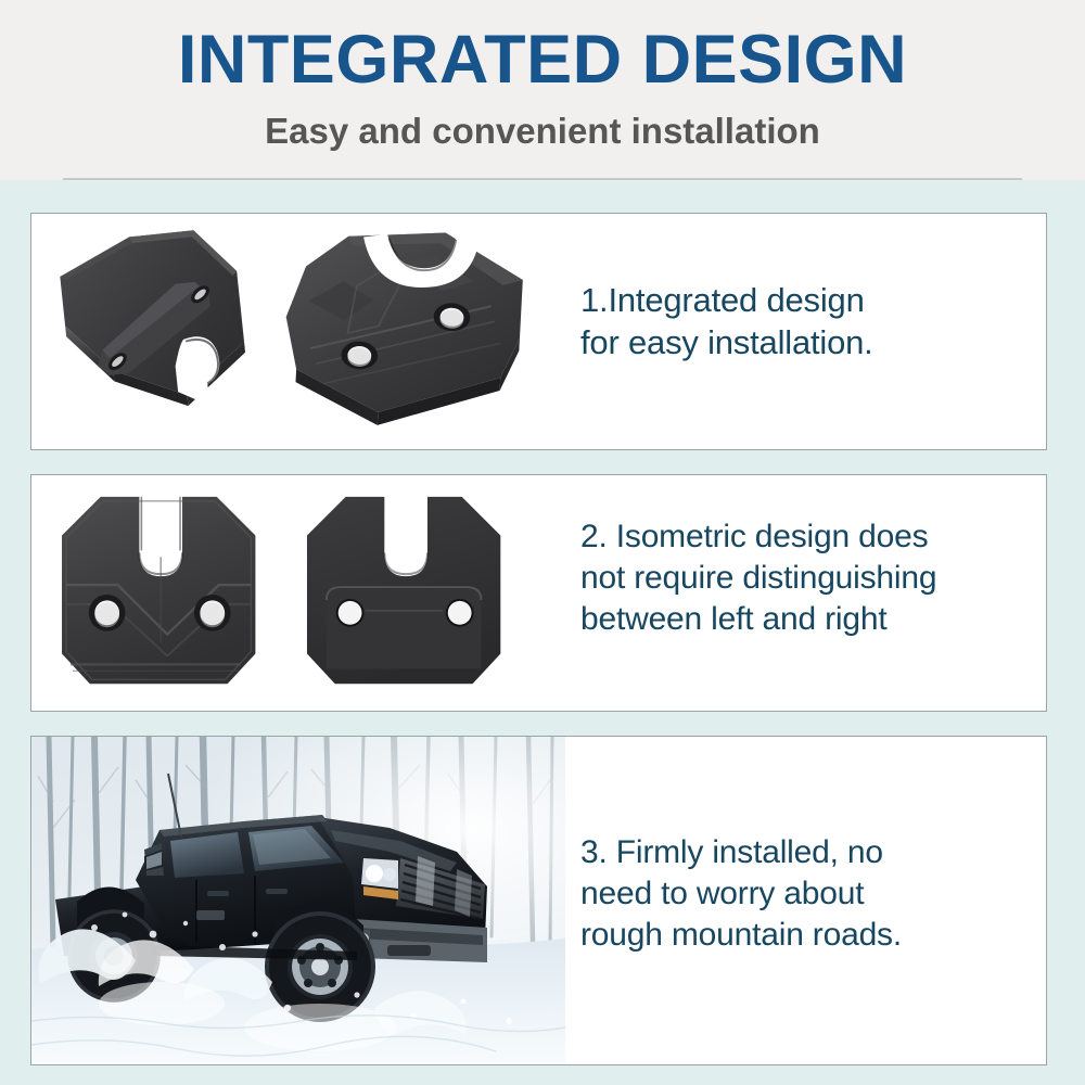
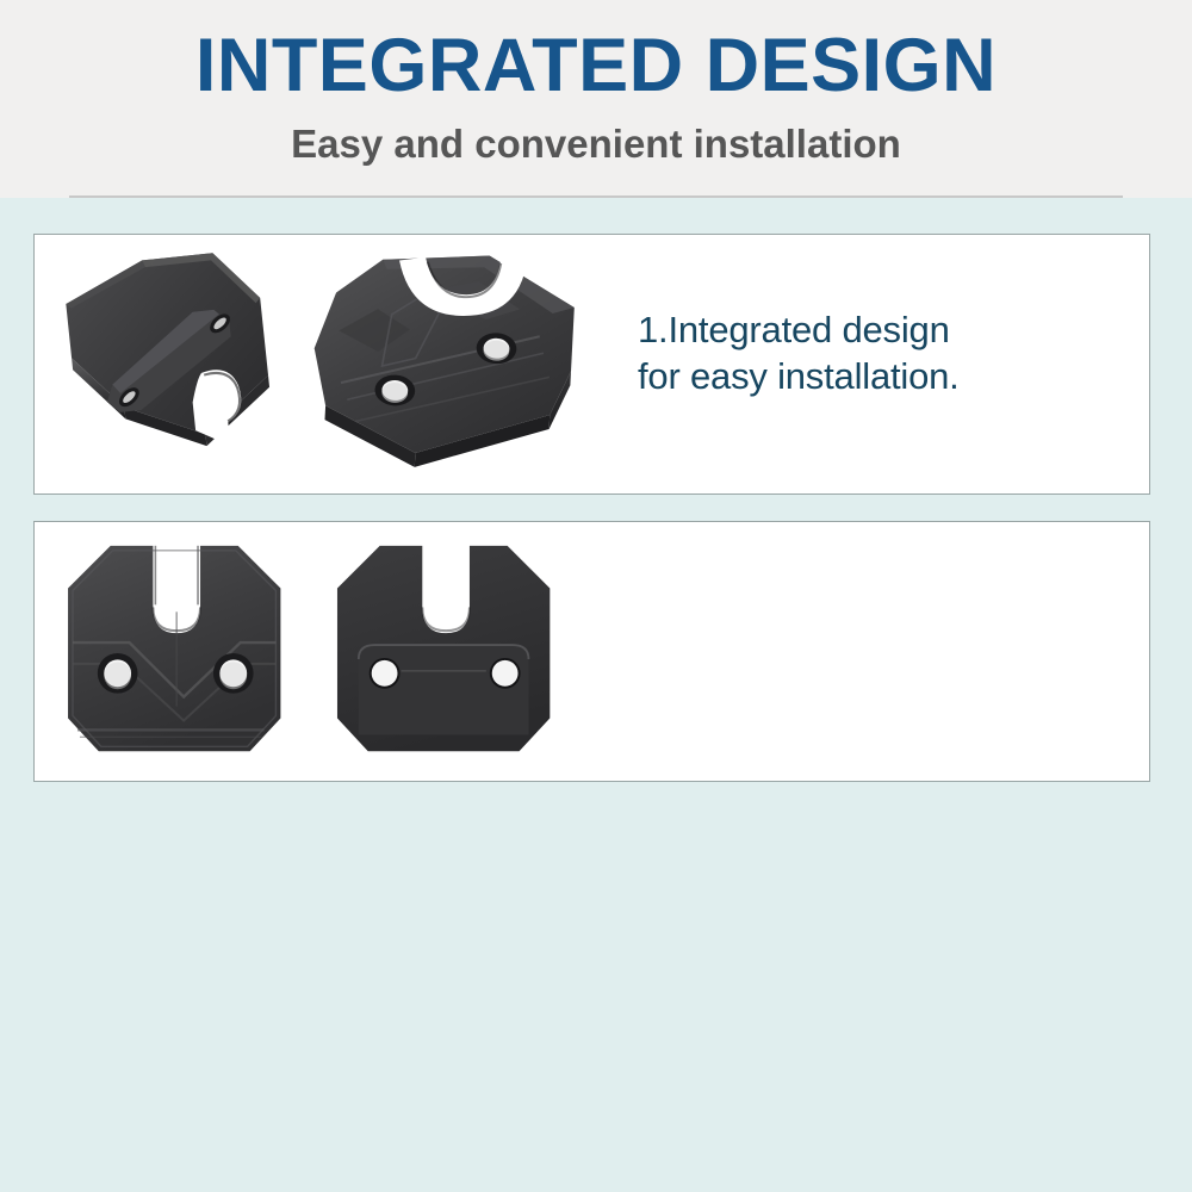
  INTEGRATED DESIGN
  Easy and convenient installation
  1.Integrated design
  for easy installation.
- 2. Isometric design does
- not require distinguishing
- between left and right
- 3. Firmly installed, no
- need to worry about
- rough mountain roads.
